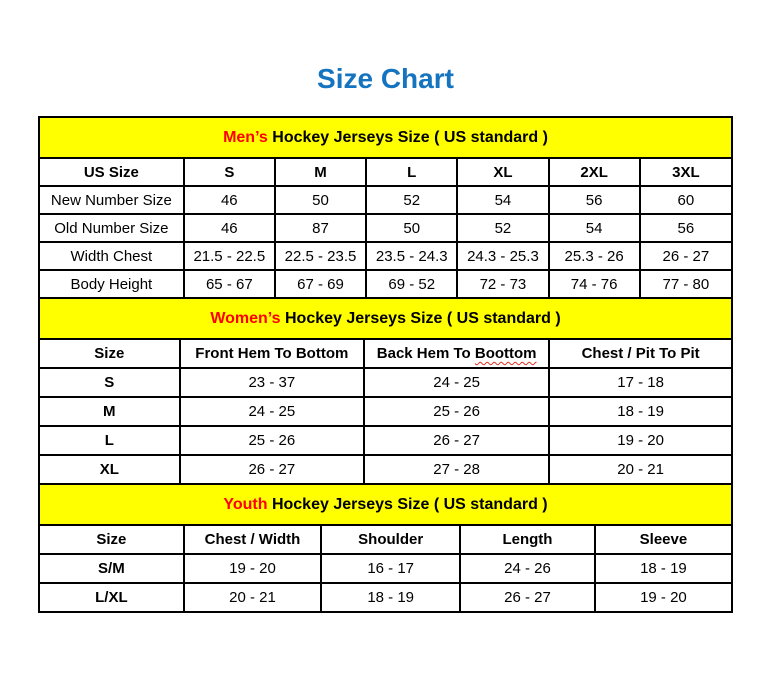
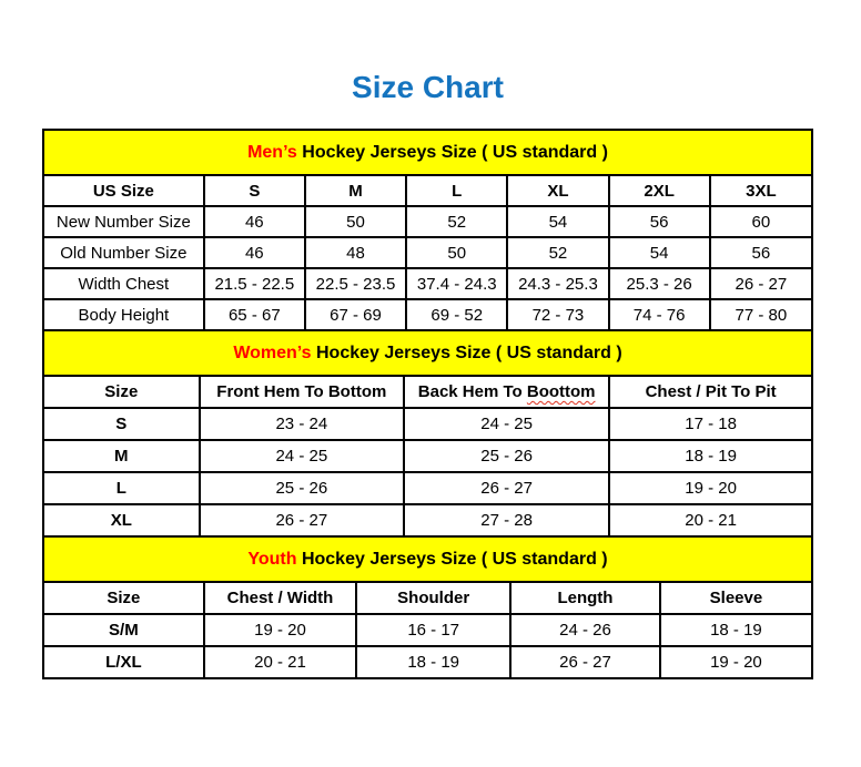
  Size Chart
  Men’s Hockey Jerseys Size ( US standard )
  US Size	S	M	L	XL	2XL	3XL
  New Number Size	46	50	52	54	56	60
- Old Number Size	46	87	50	52	54	56
+ Old Number Size	46	48	50	52	54	56
- Width Chest	21.5 - 22.5	22.5 - 23.5	23.5 - 24.3	24.3 - 25.3	25.3 - 26	26 - 27
+ Width Chest	21.5 - 22.5	22.5 - 23.5	37.4 - 24.3	24.3 - 25.3	25.3 - 26	26 - 27
  Body Height	65 - 67	67 - 69	69 - 52	72 - 73	74 - 76	77 - 80
  Women’s Hockey Jerseys Size ( US standard )
  Size	Front Hem To Bottom	Back Hem To Boottom	Chest / Pit To Pit
- S	23 - 37	24 - 25	17 - 18
+ S	23 - 24	24 - 25	17 - 18
  M	24 - 25	25 - 26	18 - 19
  L	25 - 26	26 - 27	19 - 20
  XL	26 - 27	27 - 28	20 - 21
  Youth Hockey Jerseys Size ( US standard )
  Size	Chest / Width	Shoulder	Length	Sleeve
  S/M	19 - 20	16 - 17	24 - 26	18 - 19
  L/XL	20 - 21	18 - 19	26 - 27	19 - 20
